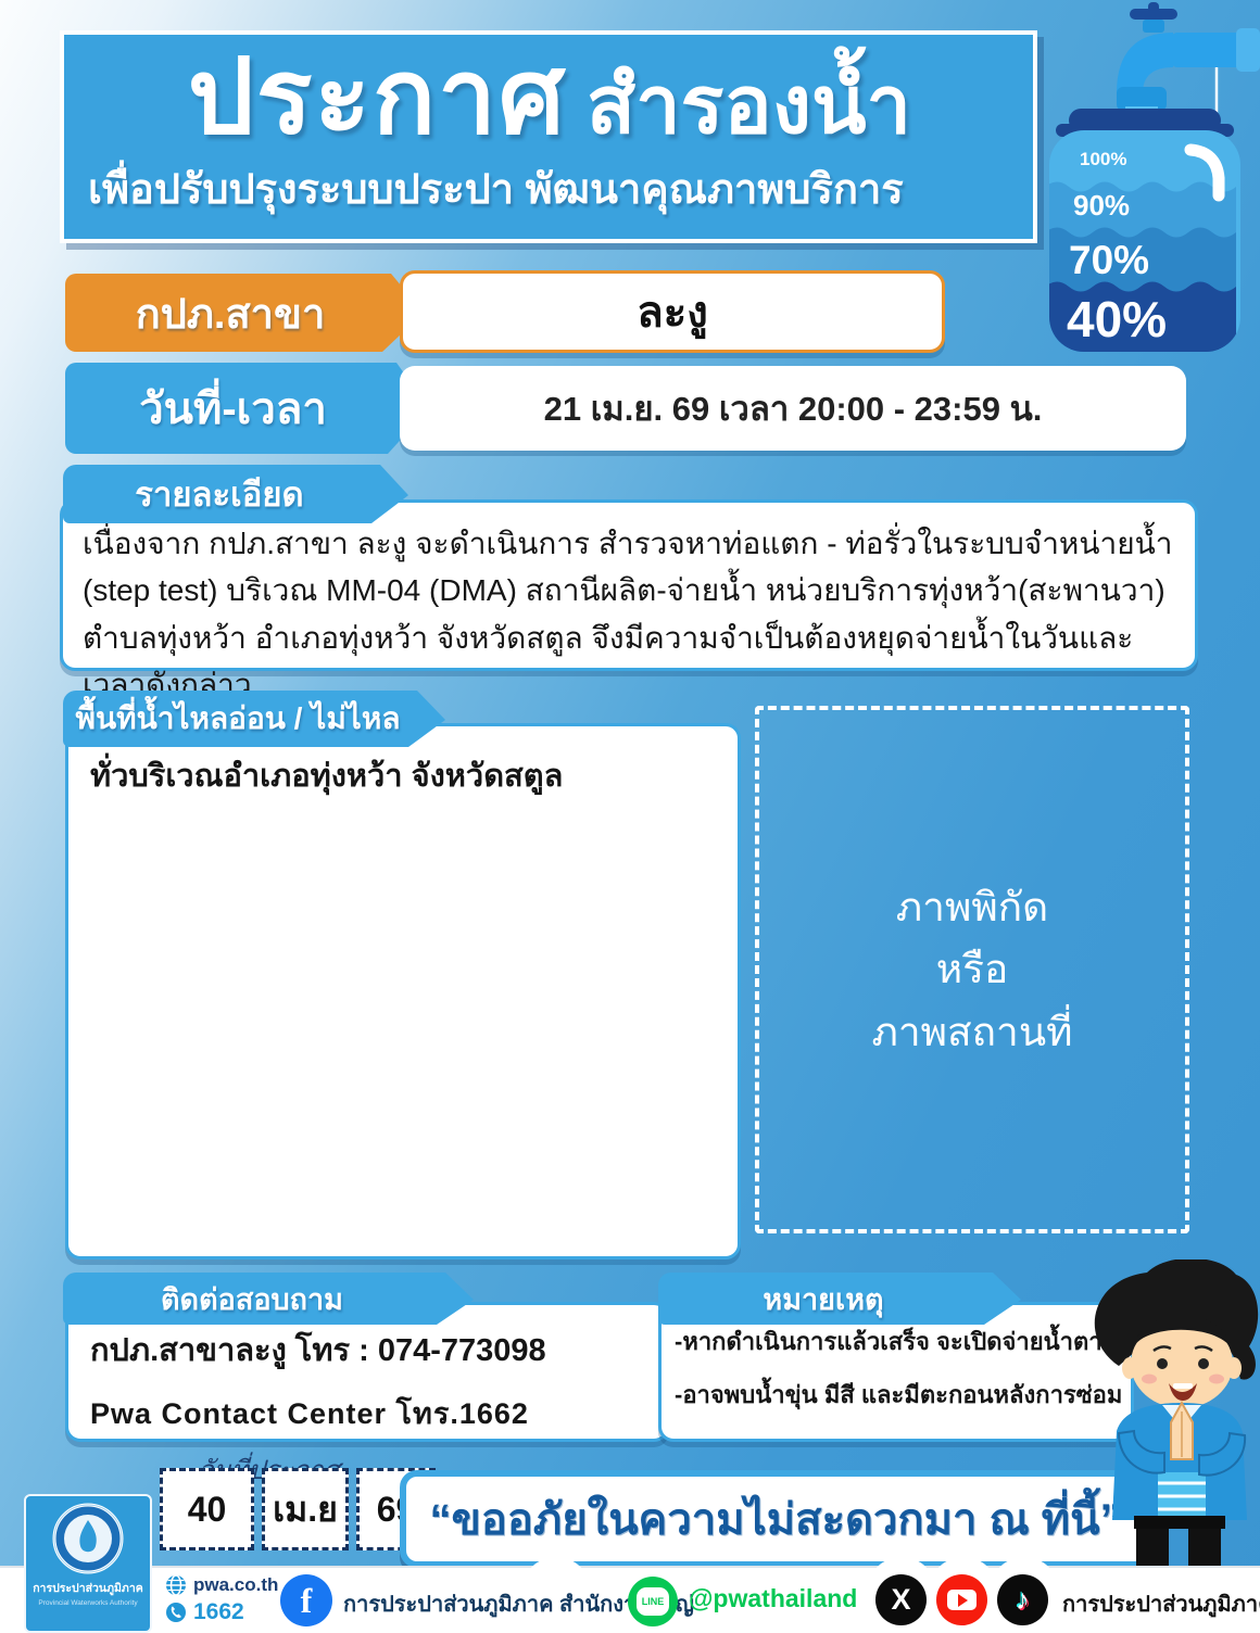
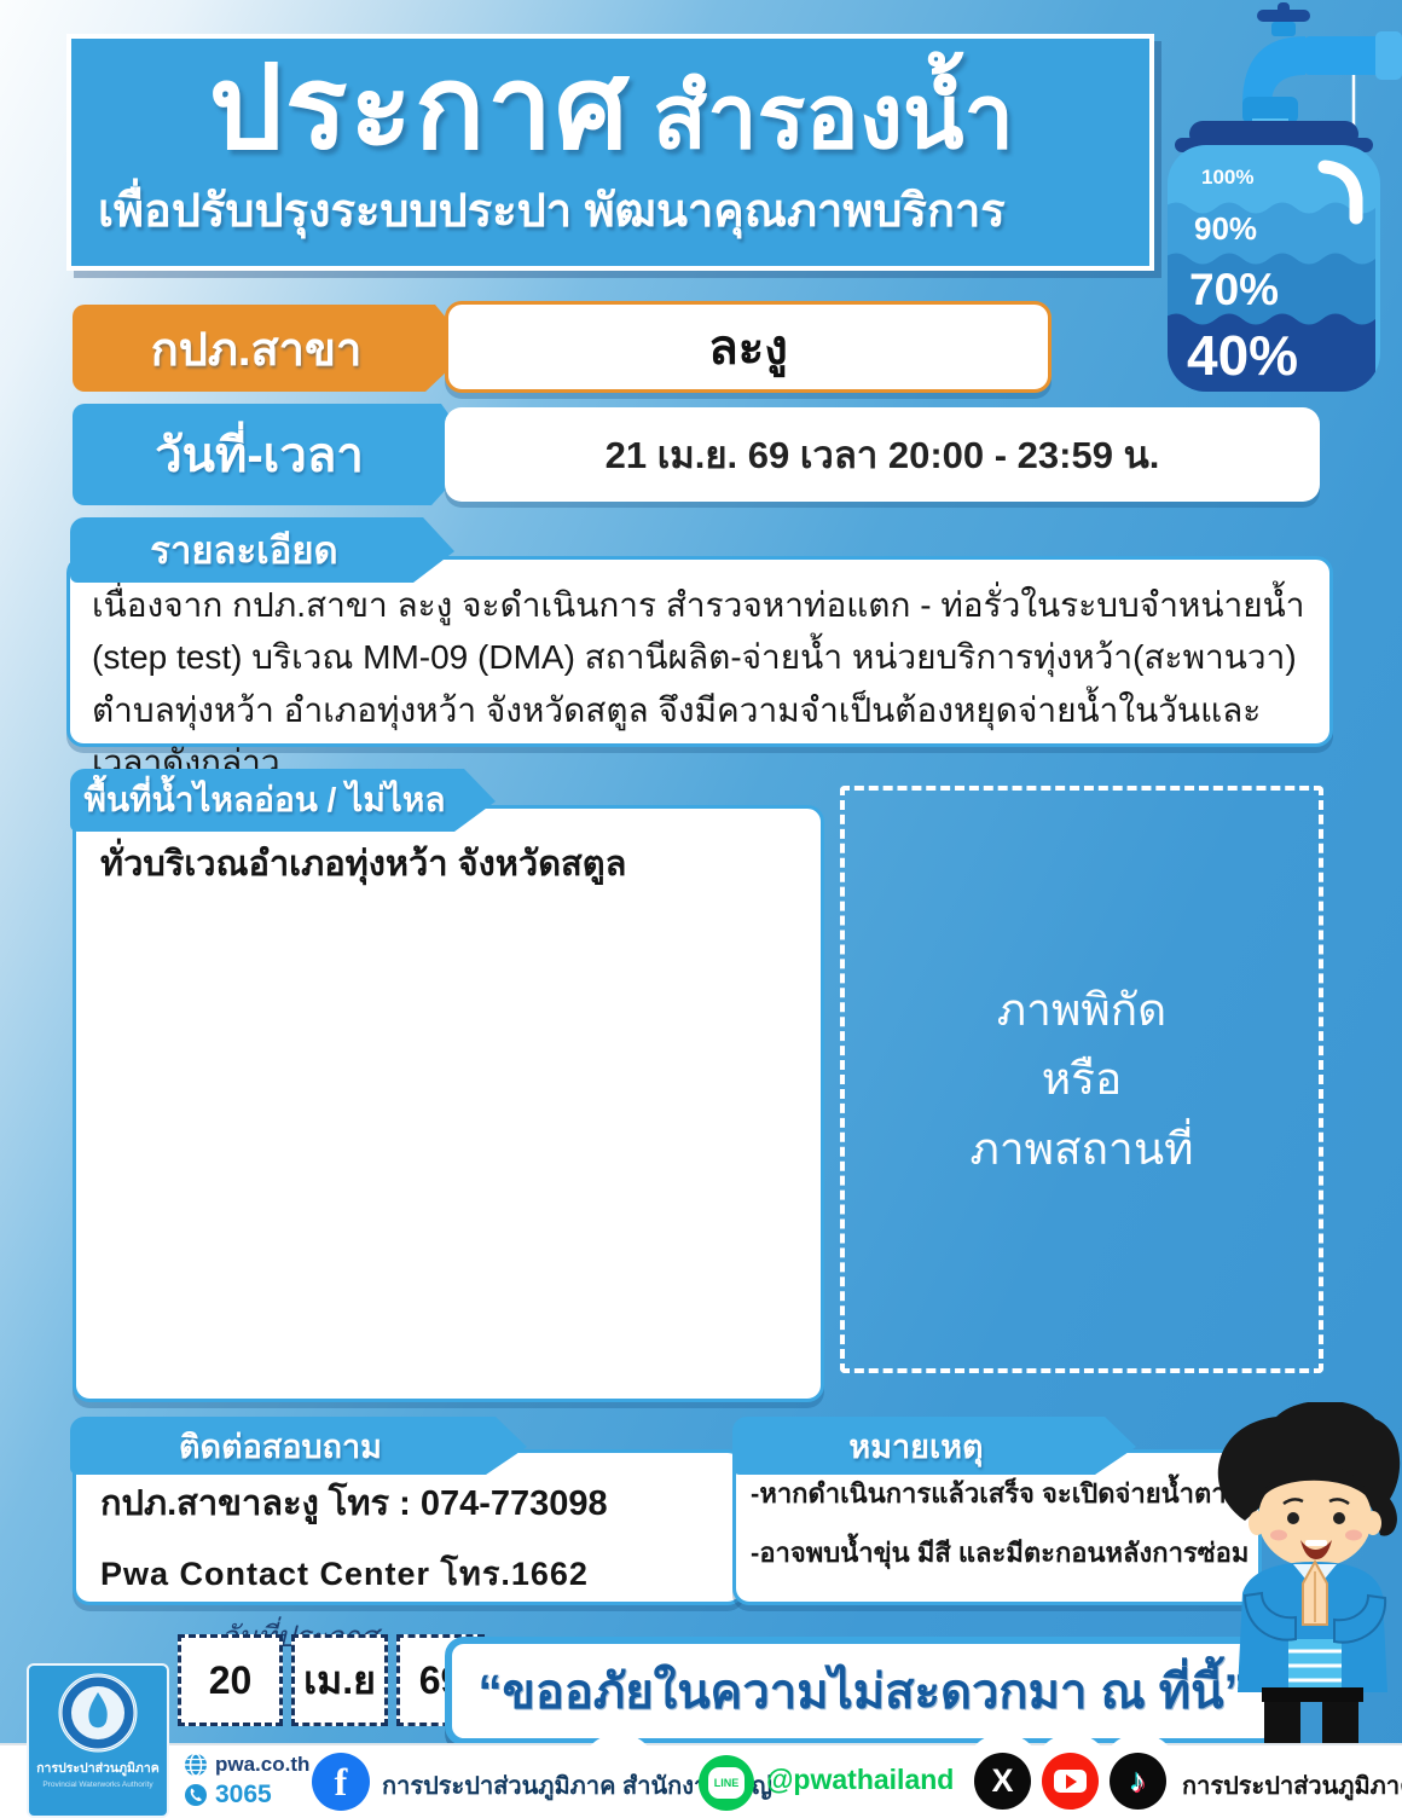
  ประกาศ สำรองน้ำ
  เพื่อปรับปรุงระบบประปา พัฒนาคุณภาพบริการ
  100%
  90%
  70%
  40%
  กปภ.สาขา
  ละงู
  วันที่-เวลา
  21 เม.ย. 69 เวลา 20:00 - 23:59 น.
  รายละเอียด
- เนื่องจาก กปภ.สาขา ละงู จะดำเนินการ สำรวจหาท่อแตก - ท่อรั่วในระบบจำหน่ายน้ำ (step test) บริเวณ MM-04 (DMA) สถานีผลิต-จ่ายน้ำ หน่วยบริการทุ่งหว้า(สะพานวา) ตำบลทุ่งหว้า อำเภอทุ่งหว้า จังหวัดสตูล จึงมีความจำเป็นต้องหยุดจ่ายน้ำในวันและเวลาดังกล่าว
+ เนื่องจาก กปภ.สาขา ละงู จะดำเนินการ สำรวจหาท่อแตก - ท่อรั่วในระบบจำหน่ายน้ำ (step test) บริเวณ MM-09 (DMA) สถานีผลิต-จ่ายน้ำ หน่วยบริการทุ่งหว้า(สะพานวา) ตำบลทุ่งหว้า อำเภอทุ่งหว้า จังหวัดสตูล จึงมีความจำเป็นต้องหยุดจ่ายน้ำในวันและเวลาดังกล่าว
  พื้นที่น้ำไหลอ่อน / ไม่ไหล
  ทั่วบริเวณอำเภอทุ่งหว้า จังหวัดสตูล
  ภาพพิกัด
  หรือ
  ภาพสถานที่
  ติดต่อสอบถาม
  กปภ.สาขาละงู โทร : 074-773098
  Pwa Contact Center โทร.1662
  หมายเหตุ
  -หากดำเนินการแล้วเสร็จ จะเปิดจ่ายน้ำตา
  -อาจพบน้ำขุ่น มีสี และมีตะกอนหลังการซ่อม
- 40
+ 20
  เม.ย
  “ขออภัยในความไม่สะดวกมา ณ ที่นี้”
  การประปาส่วนภูมิภาค
  pwa.co.th
- 1662
+ 3065
  f
  การประปาส่วนภูมิภาค สำนักงญ่
  LINE
  @pwathailand
  X
  ♪
  การประปาส่วนภูมิภา
